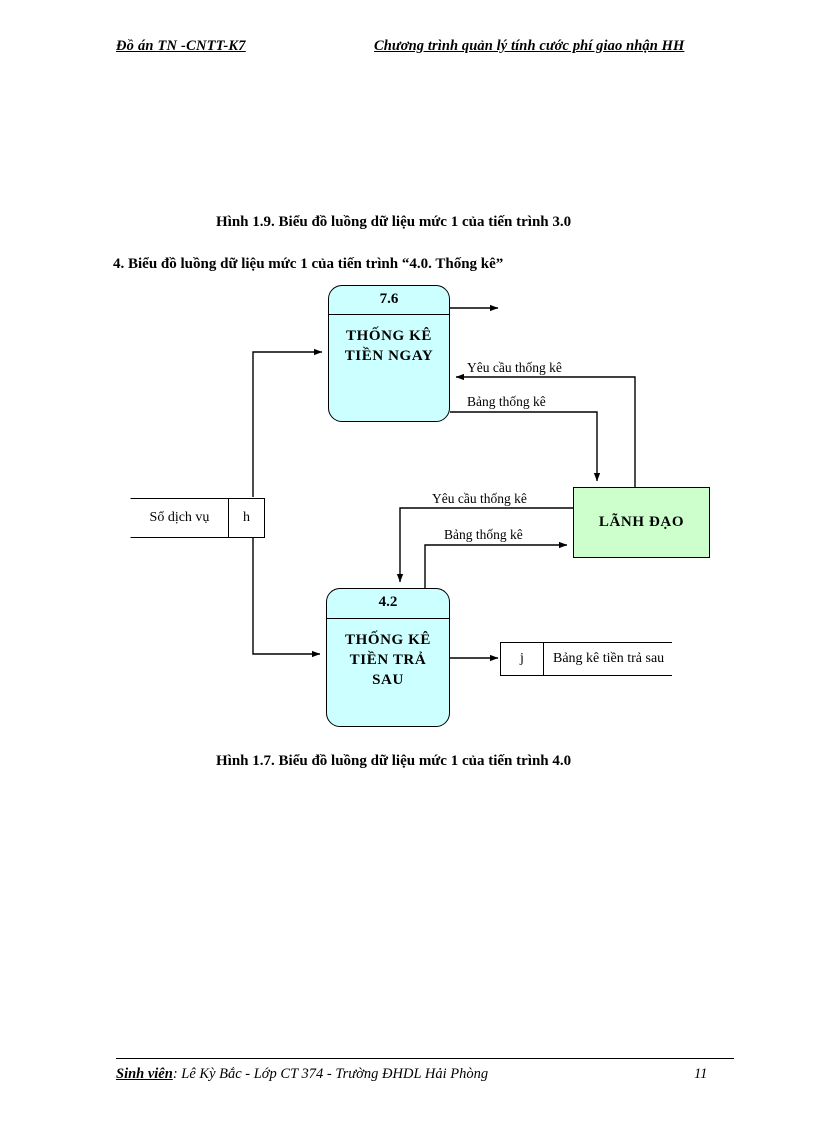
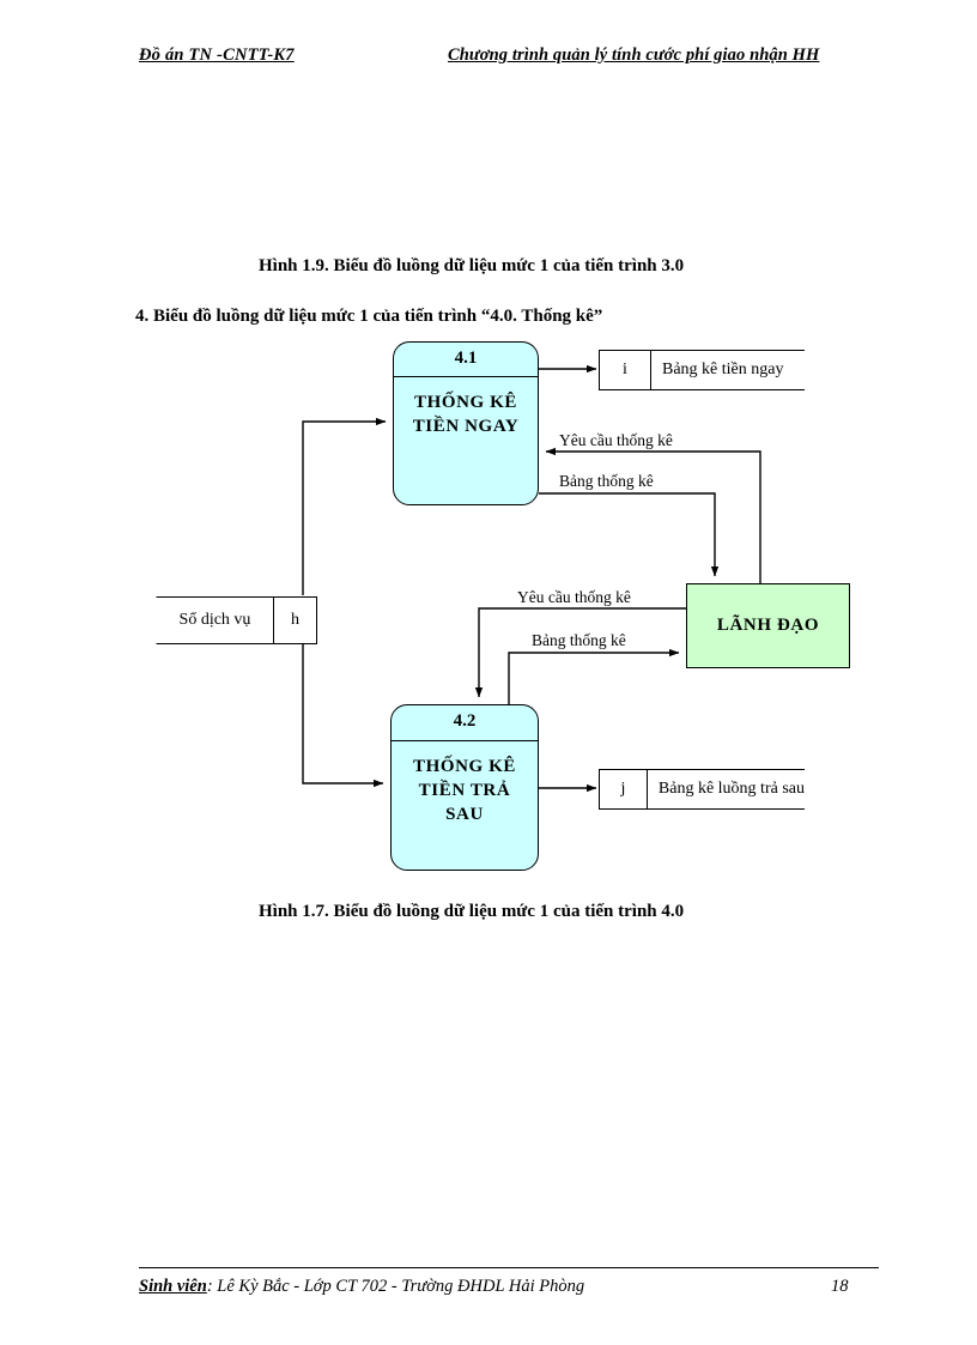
  Đồ án TN -CNTT-K7
  Chương trình quản lý tính cước phí giao nhận HH
  Hình 1.9. Biểu đồ luồng dữ liệu mức 1 của tiến trình 3.0
  4. Biểu đồ luồng dữ liệu mức 1 của tiến trình “4.0. Thống kê”
- 7.6
+ 4.1
  THỐNG KÊ
  TIỀN NGAY
  4.2
  THỐNG KÊ
  TIỀN TRẢ
  SAU
  LÃNH ĐẠO
+ i
+ Bảng kê tiền ngay
  Sổ dịch vụ
  h
  j
- Bảng kê tiền trả sau
+ Bảng kê luồng trả sau
  Yêu cầu thống kê
  Bảng thống kê
  Yêu cầu thống kê
  Bảng thống kê
  Hình 1.7. Biểu đồ luồng dữ liệu mức 1 của tiến trình 4.0
- Sinh viên: Lê Kỳ Bắc - Lớp CT 374 - Trường ĐHDL Hải Phòng
+ Sinh viên: Lê Kỳ Bắc - Lớp CT 702 - Trường ĐHDL Hải Phòng
- 11
+ 18
